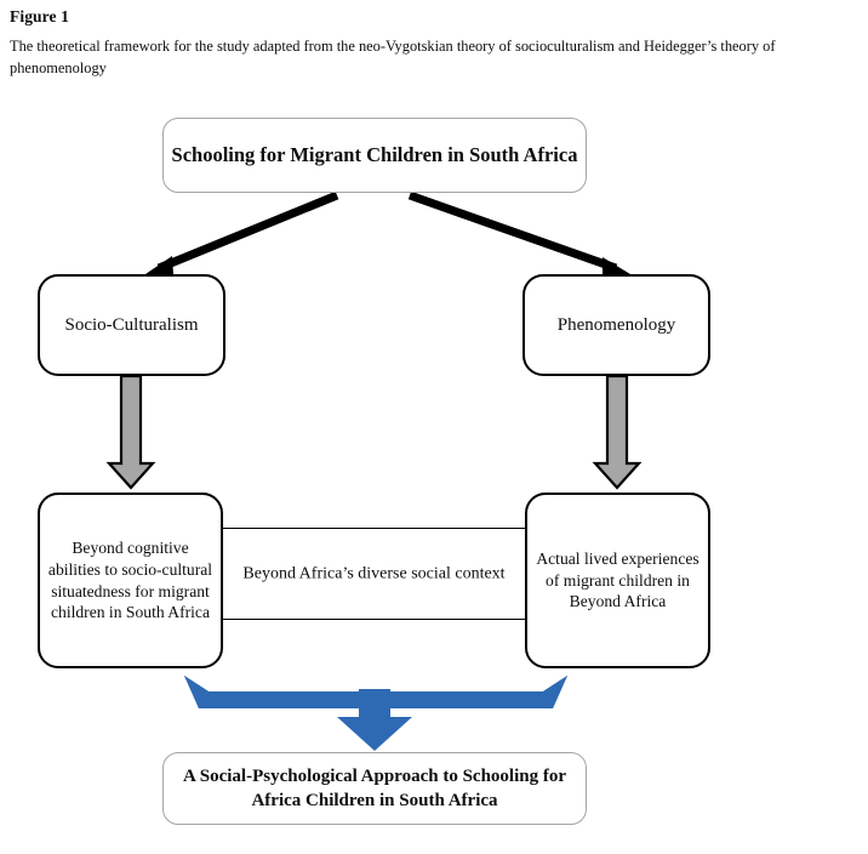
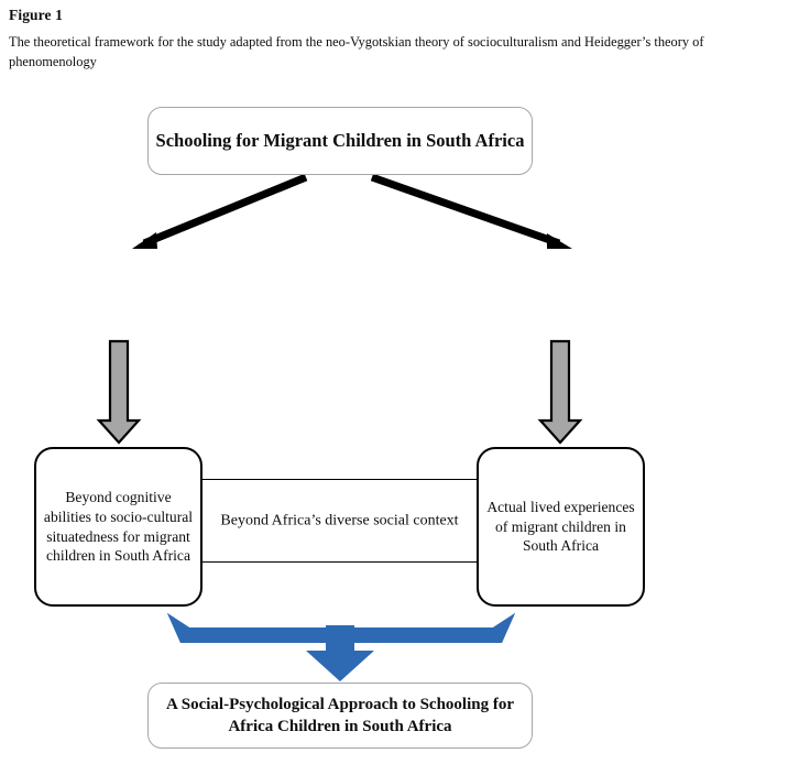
  Figure 1
  The theoretical framework for the study adapted from the neo-Vygotskian theory of socioculturalism and Heidegger’s theory of phenomenology
  Schooling for Migrant Children in South Africa
- Socio-Culturalism
- Phenomenology
  Beyond Africa’s diverse social context
  Beyond cognitive abilities to socio-cultural situatedness for migrant children in South Africa
- Actual lived experiences of migrant children in Beyond Africa
+ Actual lived experiences of migrant children in South Africa
  A Social-Psychological Approach to Schooling for Africa Children in South Africa
